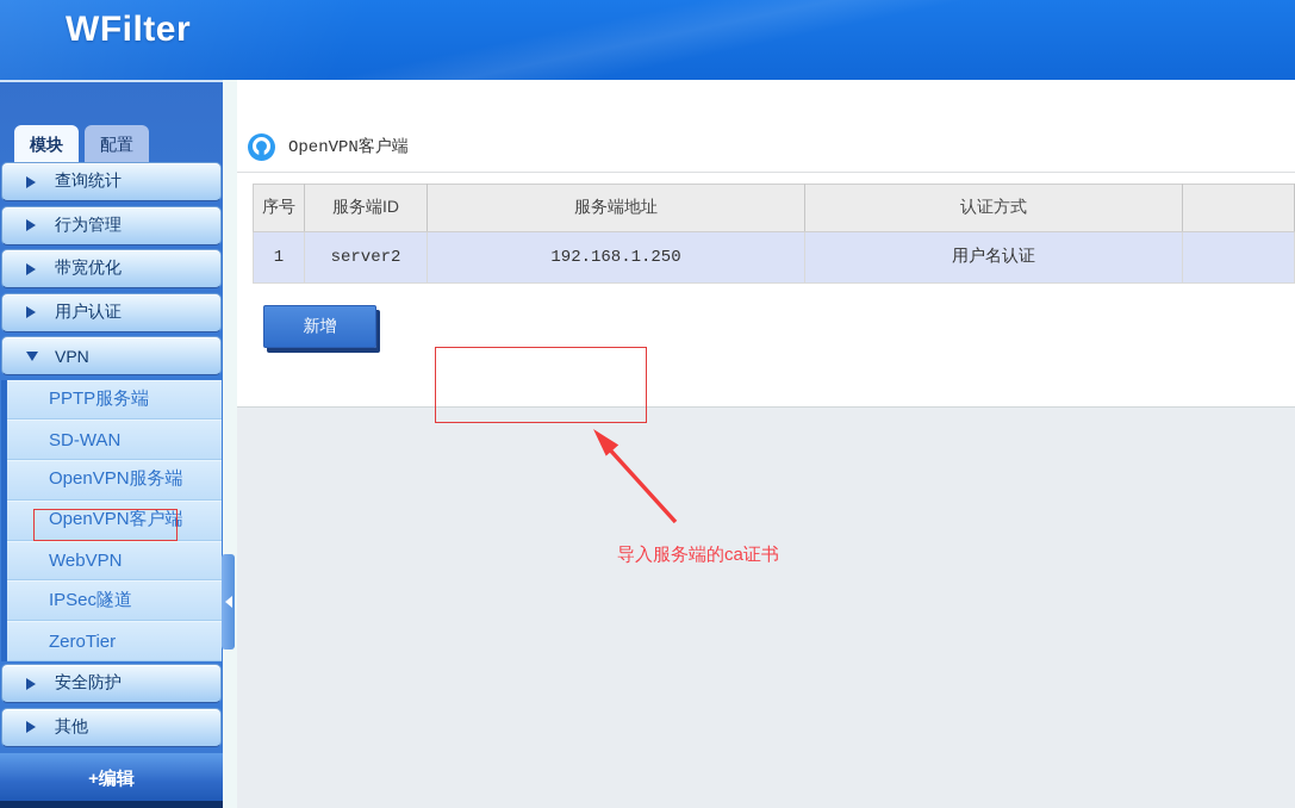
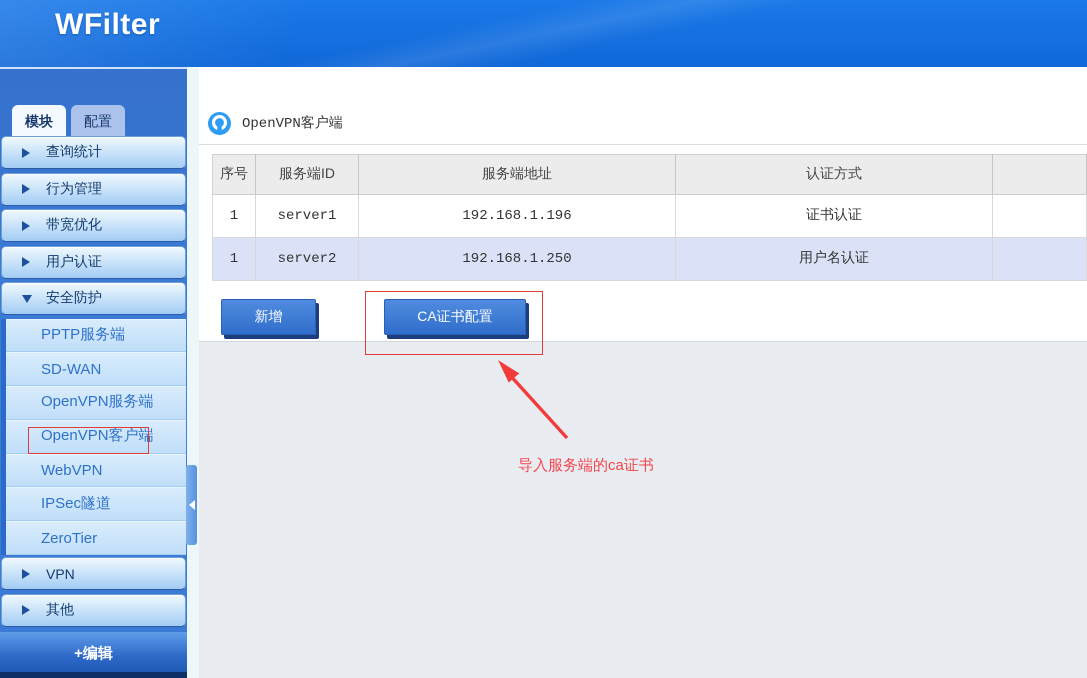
  WFilter
  模块
  配置
  查询统计
  行为管理
  带宽优化
  用户认证
- VPN
+ 安全防护
  PPTP服务端
  SD-WAN
  OpenVPN服务端
  OpenVPN客户端
  WebVPN
  IPSec隧道
  ZeroTier
- 安全防护
+ VPN
  其他
  +编辑
  OpenVPN客户端
  序号	服务端ID	服务端地址	认证方式
+ 1	server1	192.168.1.196	证书认证
  1	server2	192.168.1.250	用户名认证
  新增
+ CA证书配置
  导入服务端的ca证书
